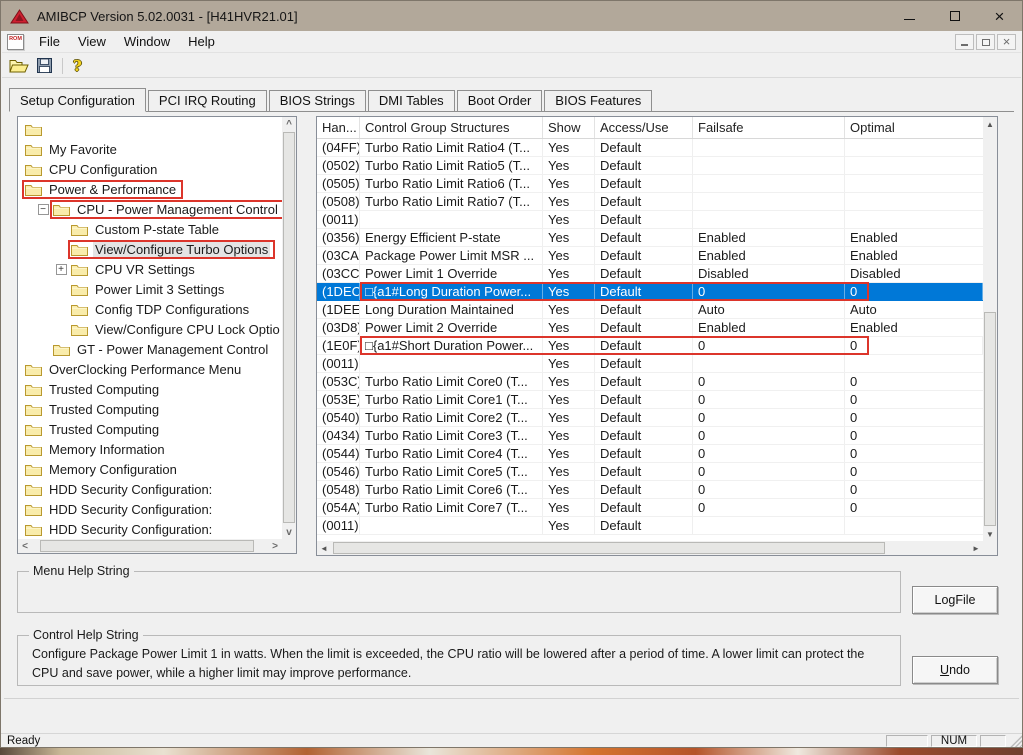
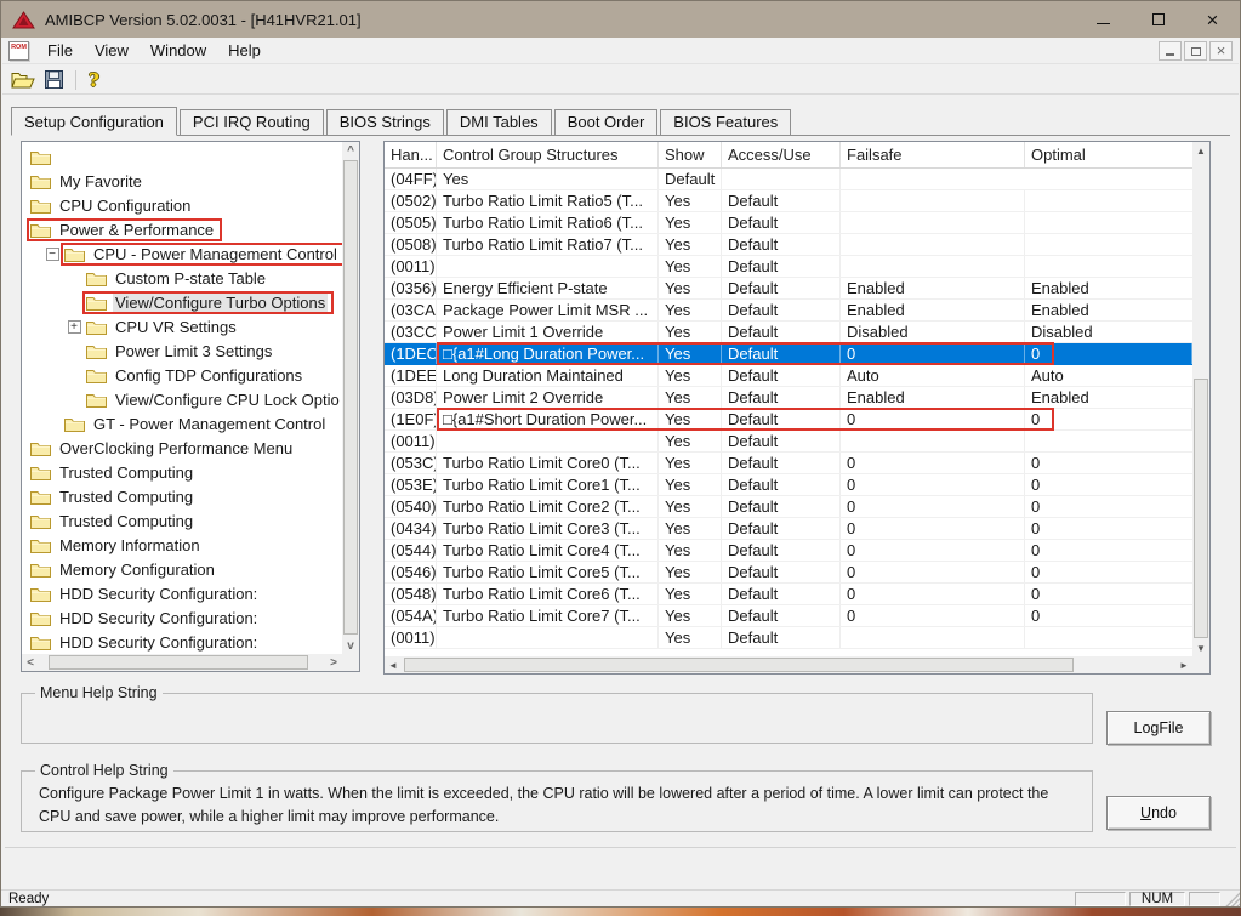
  AMIBCP Version 5.02.0031 - [H41HVR21.01]
  ×
  File
  View
  Window
  Help
  ×
  ?
  Setup Configuration
  PCI IRQ Routing
  BIOS Strings
  DMI Tables
  Boot Order
  BIOS Features
  My Favorite
  CPU Configuration
  Power & Performance
  −
  CPU - Power Management Control
  Custom P-state Table
  View/Configure Turbo Options
  +
  CPU VR Settings
  Power Limit 3 Settings
  Config TDP Configurations
  View/Configure CPU Lock Optio
  GT - Power Management Control
  OverClocking Performance Menu
  Trusted Computing
  Trusted Computing
  Trusted Computing
  Memory Information
  Memory Configuration
  HDD Security Configuration:
  HDD Security Configuration:
  HDD Security Configuration:
  ^
  v
  <
  >
  Han...
  Control Group Structures
  Show
  Access/Use
  Failsafe
  Optimal
  (04FF)
- Turbo Ratio Limit Ratio4 (T...
  Yes
  Default
  (0502)
  Turbo Ratio Limit Ratio5 (T...
  Yes
  Default
  (0505)
  Turbo Ratio Limit Ratio6 (T...
  Yes
  Default
  (0508)
  Turbo Ratio Limit Ratio7 (T...
  Yes
  Default
  (0011)
  Yes
  Default
  (0356)
  Energy Efficient P-state
  Yes
  Default
  Enabled
  Enabled
  (03CA
  Package Power Limit MSR ...
  Yes
  Default
  Enabled
  Enabled
  (03CC
  Power Limit 1 Override
  Yes
  Default
  Disabled
  Disabled
  (1DEC
  □{a1#Long Duration Power...
  Yes
  Default
  0
  0
  (1DEE
  Long Duration Maintained
  Yes
  Default
  Auto
  Auto
  (03D8)
  Power Limit 2 Override
  Yes
  Default
  Enabled
  Enabled
  (1E0F)
  □{a1#Short Duration Power...
  Yes
  Default
  0
  0
  (0011)
  Yes
  Default
  (053C)
  Turbo Ratio Limit Core0 (T...
  Yes
  Default
  0
  0
  (053E)
  Turbo Ratio Limit Core1 (T...
  Yes
  Default
  0
  0
  (0540)
  Turbo Ratio Limit Core2 (T...
  Yes
  Default
  0
  0
  (0434)
  Turbo Ratio Limit Core3 (T...
  Yes
  Default
  0
  0
  (0544)
  Turbo Ratio Limit Core4 (T...
  Yes
  Default
  0
  0
  (0546)
  Turbo Ratio Limit Core5 (T...
  Yes
  Default
  0
  0
  (0548)
  Turbo Ratio Limit Core6 (T...
  Yes
  Default
  0
  0
  (054A)
  Turbo Ratio Limit Core7 (T...
  Yes
  Default
  0
  0
  (0011)
  Yes
  Default
  ▲
  ▼
  ◄
  ►
  Menu Help String
  LogFile
  Control Help String
  Configure Package Power Limit 1 in watts. When the limit is exceeded, the CPU ratio will be lowered after a period of time. A lower limit can protect the CPU and save power, while a higher limit may improve performance.
  Undo
  Ready
  NUM
